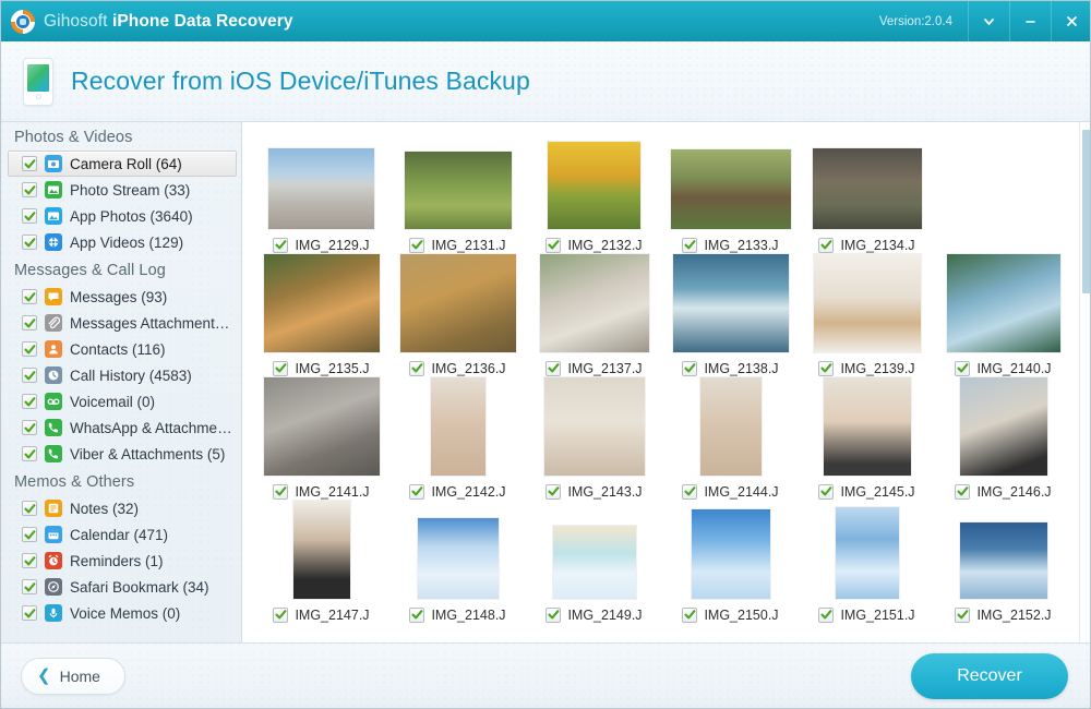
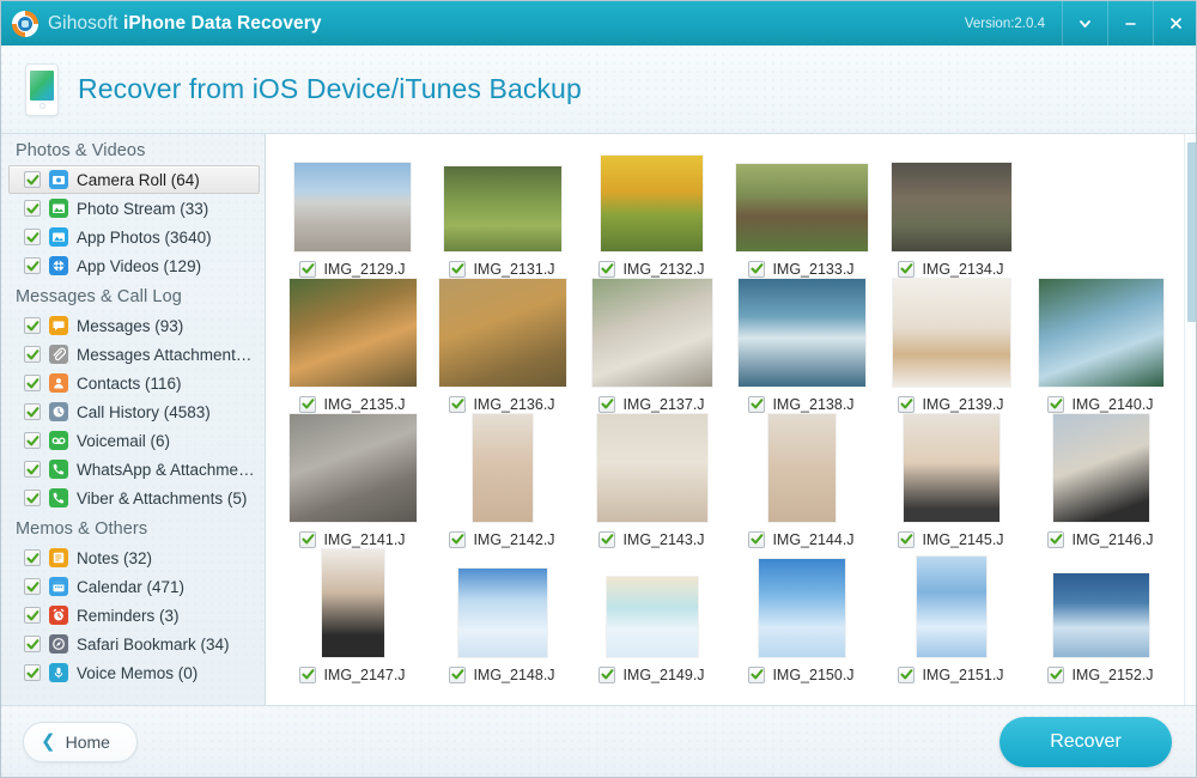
  Gihosoft iPhone Data Recovery
  Version:2.0.4
  Recover from iOS Device/iTunes Backup
  Photos & Videos
  Camera Roll (64)
  Photo Stream (33)
  App Photos (3640)
  App Videos (129)
  Messages & Call Log
  Messages (93)
  Messages Attachments (5
  Contacts (116)
  Call History (4583)
- Voicemail (0)
+ Voicemail (6)
  WhatsApp & Attachmen...
  Viber & Attachments (5)
  Memos & Others
  Notes (32)
  Calendar (471)
- Reminders (1)
+ Reminders (3)
  Safari Bookmark (34)
  Voice Memos (0)
  IMG_2129.J
  IMG_2131.J
  IMG_2132.J
  IMG_2133.J
  IMG_2134.J
  IMG_2135.J
  IMG_2136.J
  IMG_2137.J
  IMG_2138.J
  IMG_2139.J
  IMG_2140.J
  IMG_2141.J
  IMG_2142.J
  IMG_2143.J
  IMG_2144.J
  IMG_2145.J
  IMG_2146.J
  IMG_2147.J
  IMG_2148.J
  IMG_2149.J
  IMG_2150.J
  IMG_2151.J
  IMG_2152.J
  ❮
  Home
  Recover
